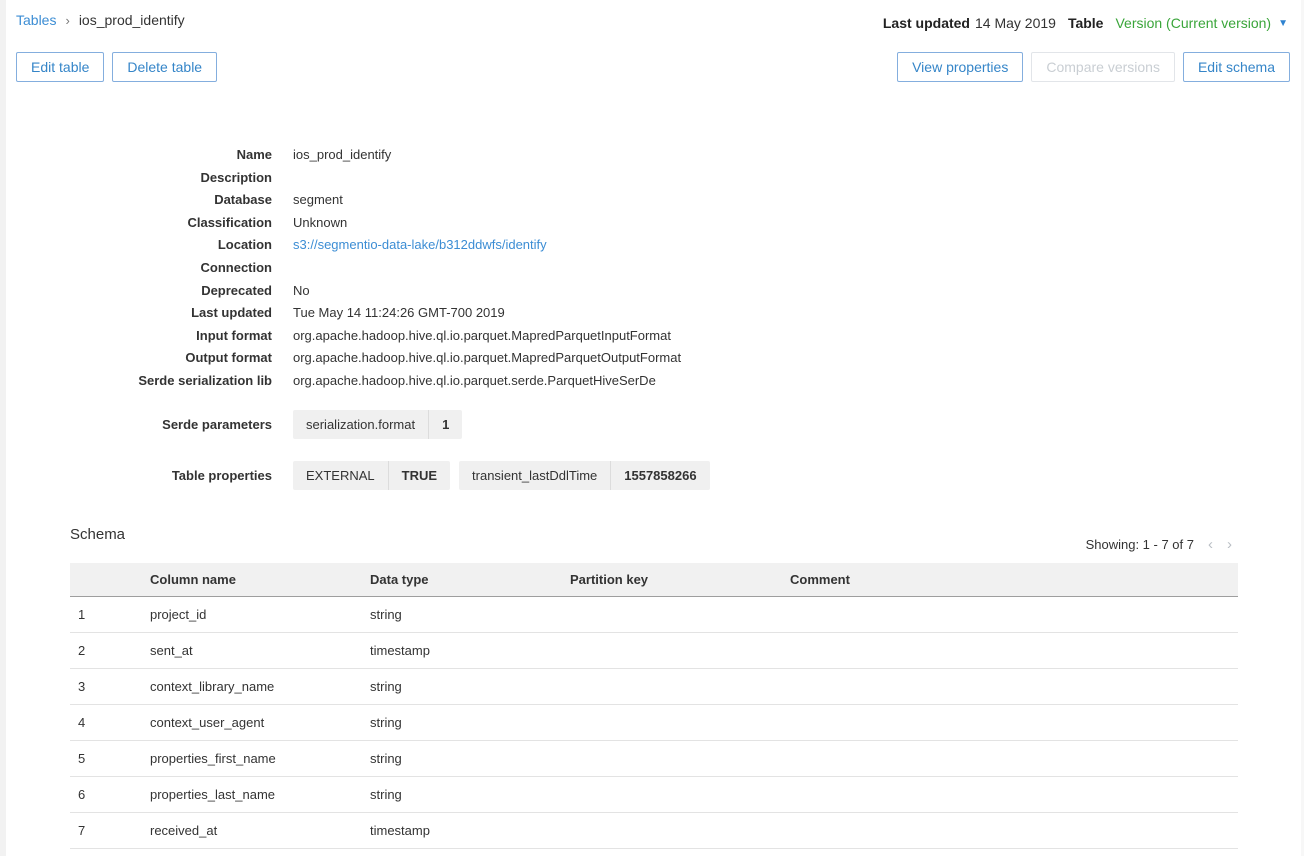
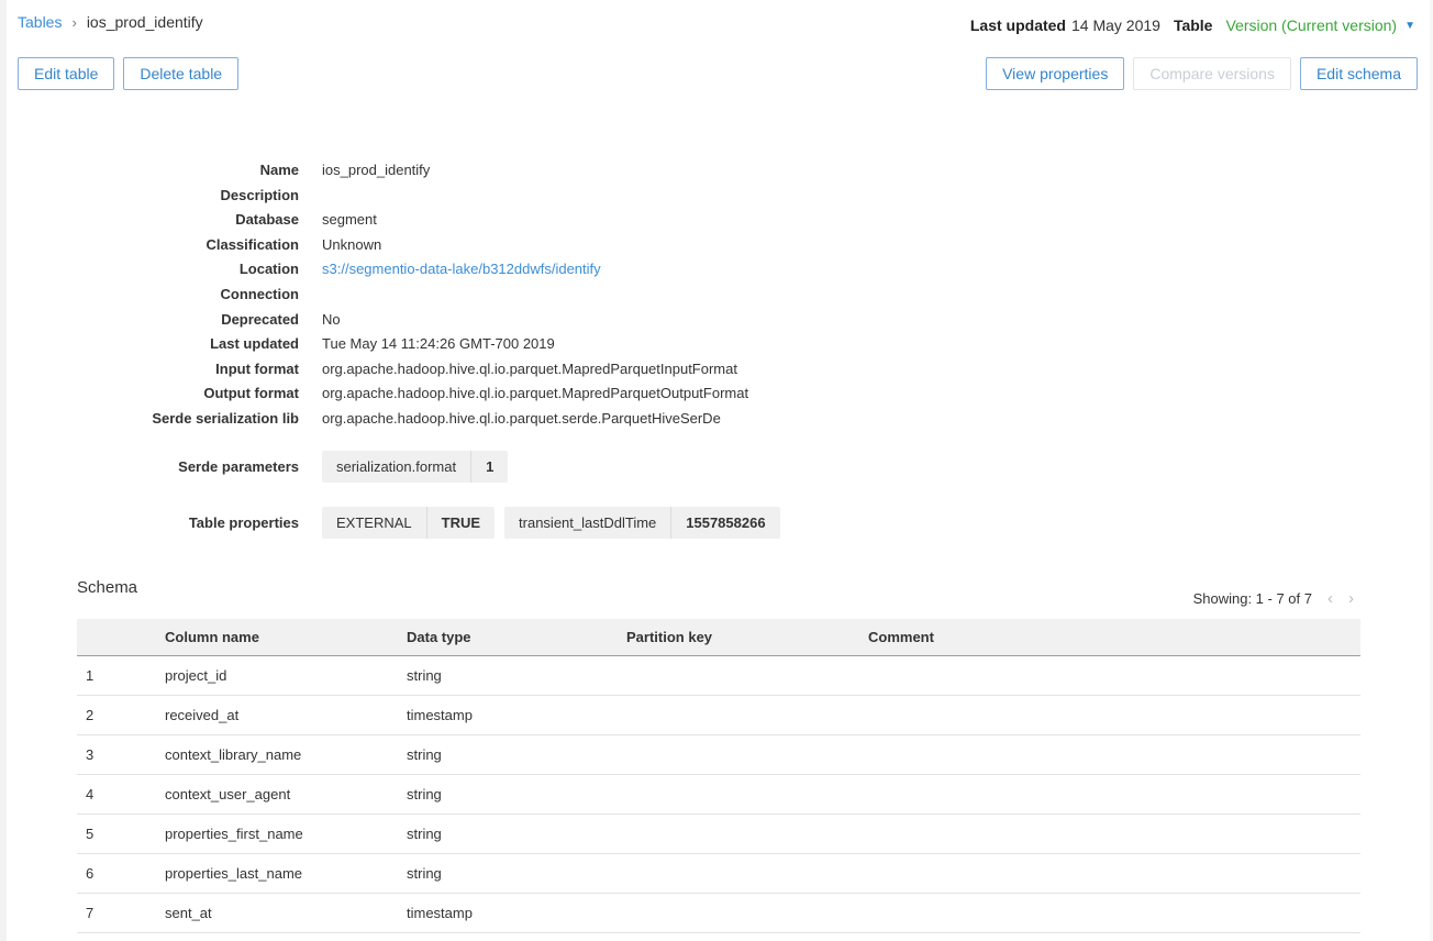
  Tables
  ›
  ios_prod_identify
  Last updated
  14 May 2019
  Table
  Version (Current version)
  ▼
  Edit table
  Delete table
  View properties
  Compare versions
  Edit schema
  Name
  ios_prod_identify
  Description
  Database
  segment
  Classification
  Unknown
  Location
  s3://segmentio-data-lake/b312ddwfs/identify
  Connection
  Deprecated
  No
  Last updated
  Tue May 14 11:24:26 GMT-700 2019
  Input format
  org.apache.hadoop.hive.ql.io.parquet.MapredParquetInputFormat
  Output format
  org.apache.hadoop.hive.ql.io.parquet.MapredParquetOutputFormat
  Serde serialization lib
  org.apache.hadoop.hive.ql.io.parquet.serde.ParquetHiveSerDe
  Serde parameters
  serialization.format
  1
  Table properties
  EXTERNAL
  TRUE
  transient_lastDdlTime
  1557858266
  Schema
  Showing: 1 - 7 of 7
  ‹
  ›
  	Column name	Data type	Partition key	Comment
  1	project_id	string
- 2	sent_at	timestamp
+ 2	received_at	timestamp
  3	context_library_name	string
  4	context_user_agent	string
  5	properties_first_name	string
  6	properties_last_name	string
- 7	received_at	timestamp
+ 7	sent_at	timestamp
